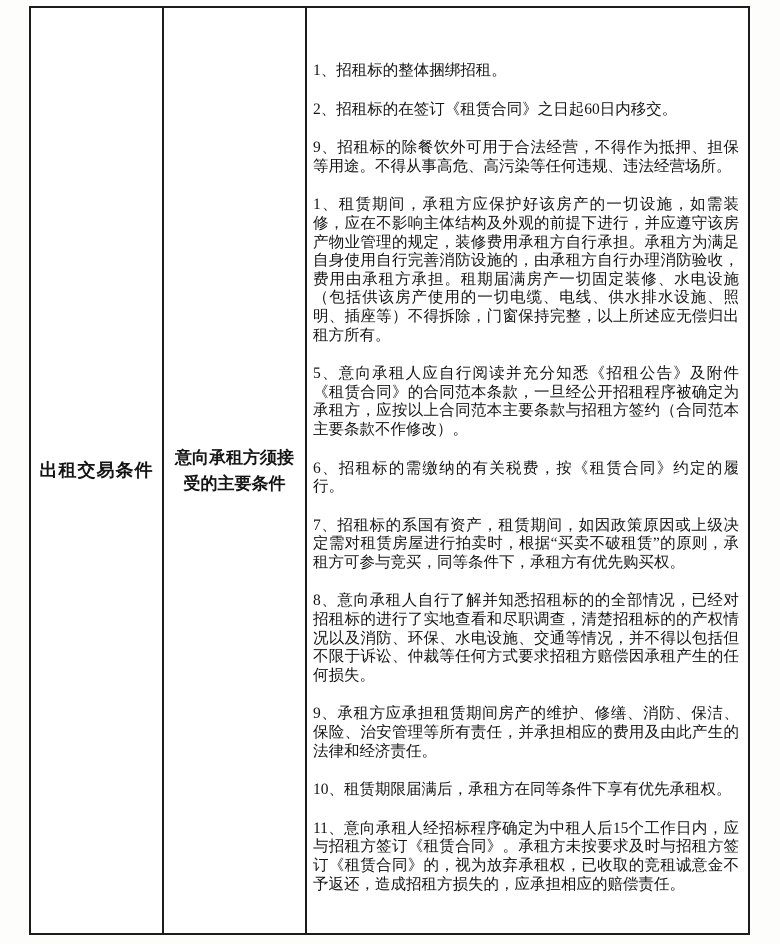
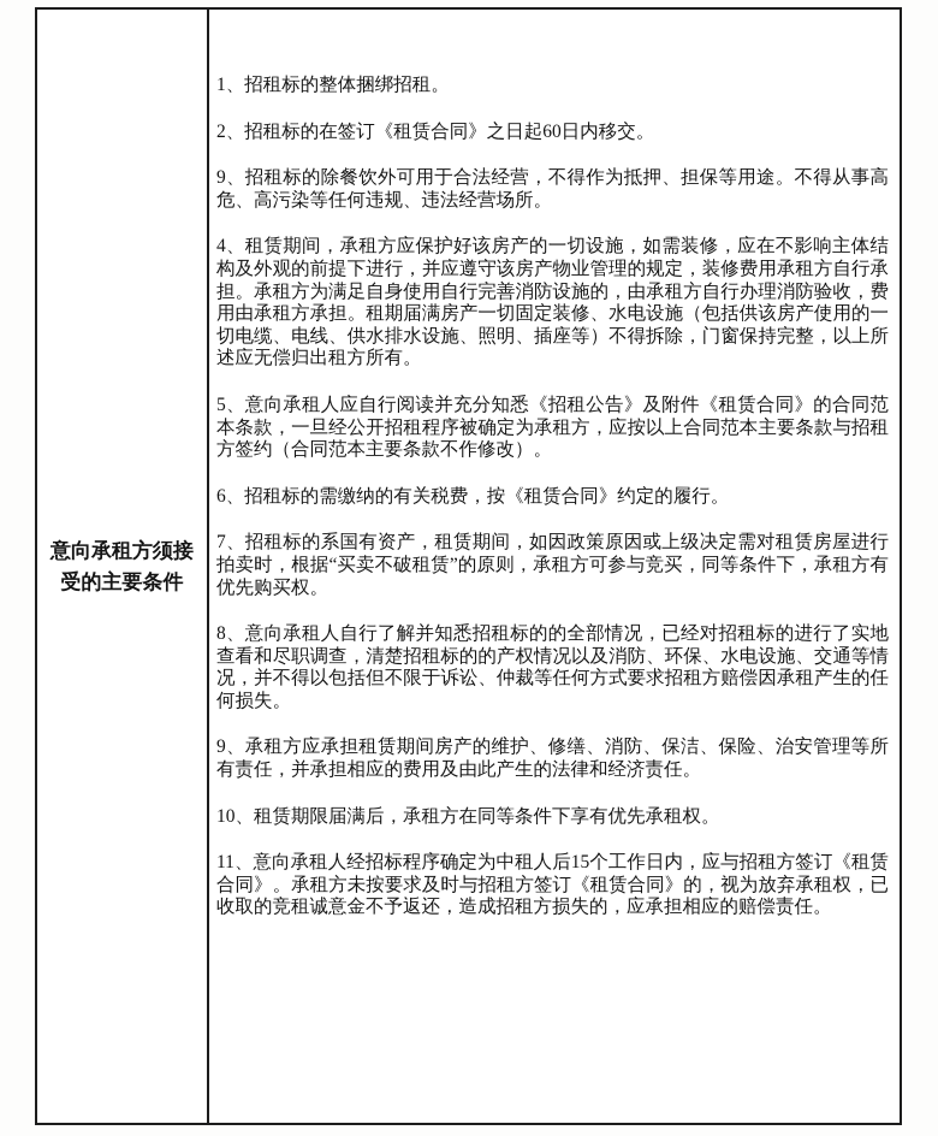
- 出租交易条件
  意向承租方须接
  受的主要条件
  1、招租标的整体捆绑招租。
  2、招租标的在签订《租赁合同》之日起60日内移交。
  9、招租标的除餐饮外可用于合法经营，不得作为抵押、担保等用途。不得从事高危、高污染等任何违规、违法经营场所。
- 1、租赁期间，承租方应保护好该房产的一切设施，如需装修，应在不影响主体结构及外观的前提下进行，并应遵守该房产物业管理的规定，装修费用承租方自行承担。承租方为满足自身使用自行完善消防设施的，由承租方自行办理消防验收，费用由承租方承担。租期届满房产一切固定装修、水电设施（包括供该房产使用的一切电缆、电线、供水排水设施、照明、插座等）不得拆除，门窗保持完整，以上所述应无偿归出租方所有。
+ 4、租赁期间，承租方应保护好该房产的一切设施，如需装修，应在不影响主体结构及外观的前提下进行，并应遵守该房产物业管理的规定，装修费用承租方自行承担。承租方为满足自身使用自行完善消防设施的，由承租方自行办理消防验收，费用由承租方承担。租期届满房产一切固定装修、水电设施（包括供该房产使用的一切电缆、电线、供水排水设施、照明、插座等）不得拆除，门窗保持完整，以上所述应无偿归出租方所有。
  5、意向承租人应自行阅读并充分知悉《招租公告》及附件《租赁合同》的合同范本条款，一旦经公开招租程序被确定为承租方，应按以上合同范本主要条款与招租方签约（合同范本主要条款不作修改）。
  6、招租标的需缴纳的有关税费，按《租赁合同》约定的履行。
  7、招租标的系国有资产，租赁期间，如因政策原因或上级决定需对租赁房屋进行拍卖时，根据“买卖不破租赁”的原则，承租方可参与竞买，同等条件下，承租方有优先购买权。
  8、意向承租人自行了解并知悉招租标的的全部情况，已经对招租标的进行了实地查看和尽职调查，清楚招租标的的产权情况以及消防、环保、水电设施、交通等情况，并不得以包括但不限于诉讼、仲裁等任何方式要求招租方赔偿因承租产生的任何损失。
  9、承租方应承担租赁期间房产的维护、修缮、消防、保洁、保险、治安管理等所有责任，并承担相应的费用及由此产生的法律和经济责任。
  10、租赁期限届满后，承租方在同等条件下享有优先承租权。
  11、意向承租人经招标程序确定为中租人后15个工作日内，应与招租方签订《租赁合同》。承租方未按要求及时与招租方签订《租赁合同》的，视为放弃承租权，已收取的竞租诚意金不予返还，造成招租方损失的，应承担相应的赔偿责任。
